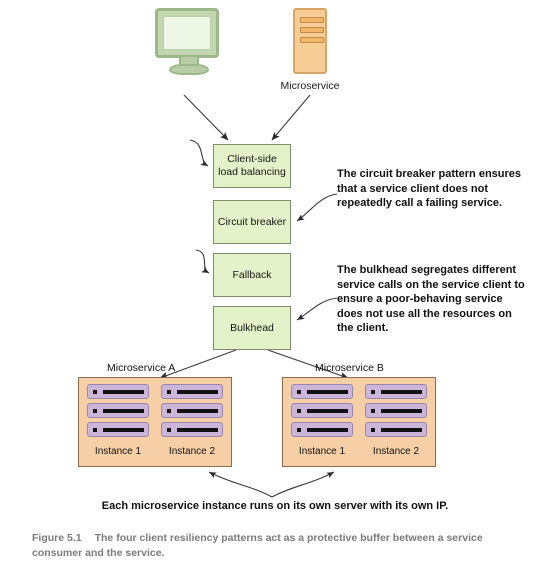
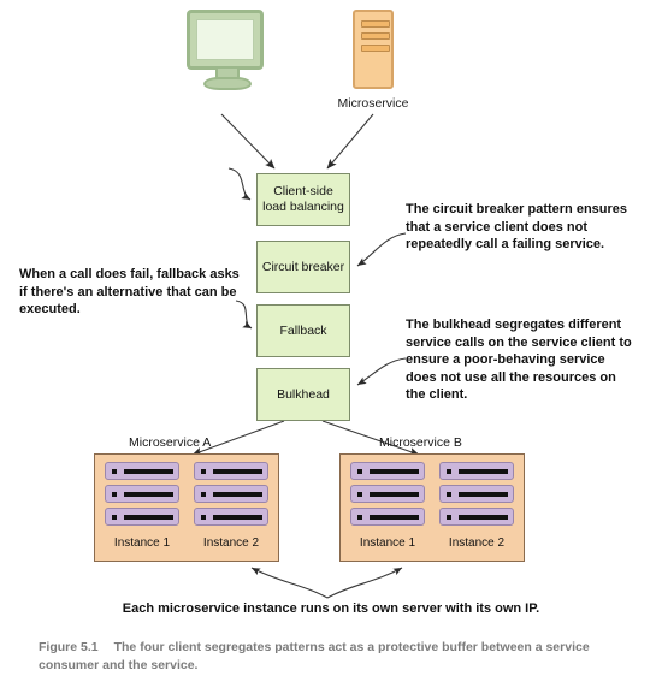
  Microservice
  Client-side load balancing
  Circuit breaker
  Fallback
  Bulkhead
+ When a call does fail, fallback asks if there's an alternative that can be executed.
  The circuit breaker pattern ensures that a service client does not repeatedly call a failing service.
  The bulkhead segregates different service calls on the service client to ensure a poor-behaving service does not use all the resources on the client.
  Microservice A
  Instance 1
  Instance 2
  Microservice B
  Instance 1
  Instance 2
  Each microservice instance runs on its own server with its own IP.
- Figure 5.1 The four client resiliency patterns act as a protective buffer between a service consumer and the service.
+ Figure 5.1 The four client segregates patterns act as a protective buffer between a service consumer and the service.
